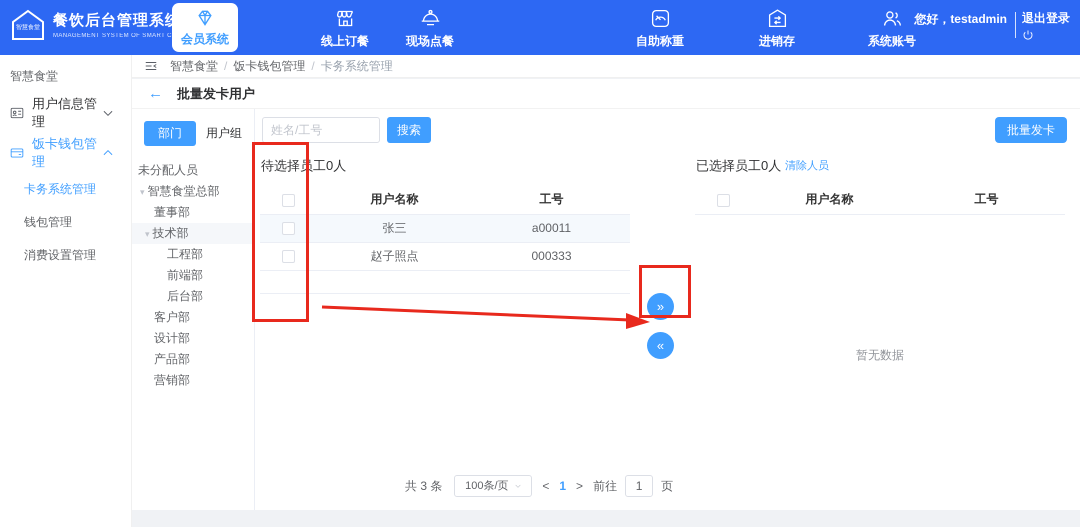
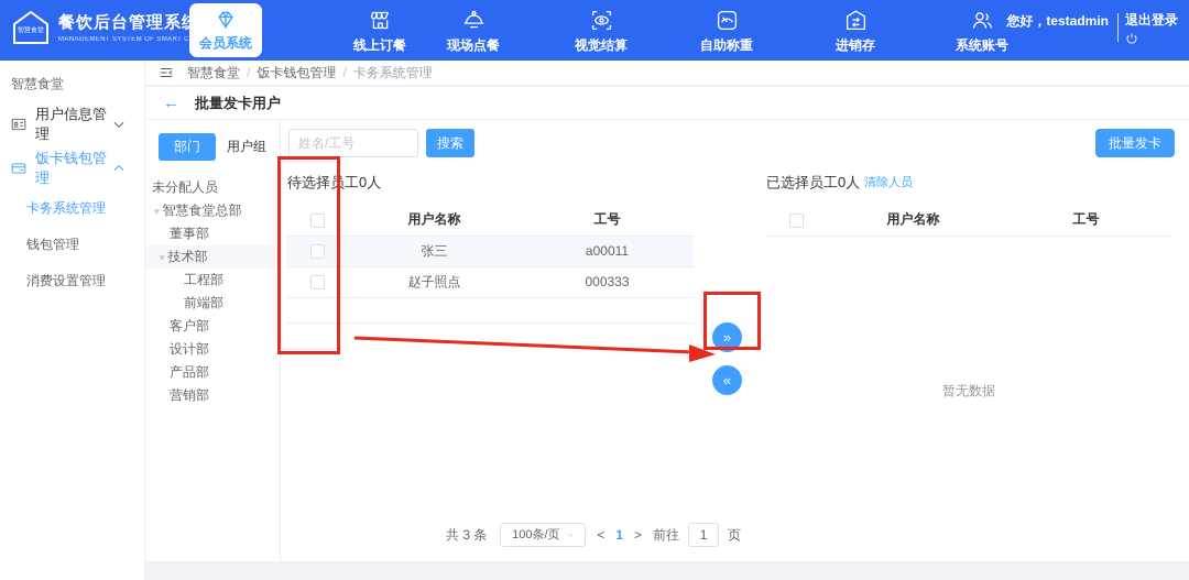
  餐饮后台管理系
  会员系统
  线上订餐
  现场点餐
+ 视觉结算
  自助称重
  进销存
  系统账号
  您好，testadmin
  退出登录
  智慧食堂
  用户信息管理
  饭卡钱包管理
  卡务系统管理
  钱包管理
  消费设置管理
  智慧食堂
  /
  饭卡钱包管理
  /
  卡务系统管理
  ←
  批量发卡用户
  部门
  用户组
  未分配人员
  ▾ 智慧食堂总部
  董事部
  ▾ 技术部
  工程部
  前端部
- 后台部
  客户部
  设计部
  产品部
  营销部
  姓名/工号
  搜索
  批量发卡
  待选择员工0人
  	用户名称	工号
  	张三	a00011
  	赵子照点	000333
  »
  «
  已选择员工0人
  清除人员
  	用户名称	工号
  暂无数据
  共 3 条
  100条/页
  <
  1
  >
  前往
  1
  页
